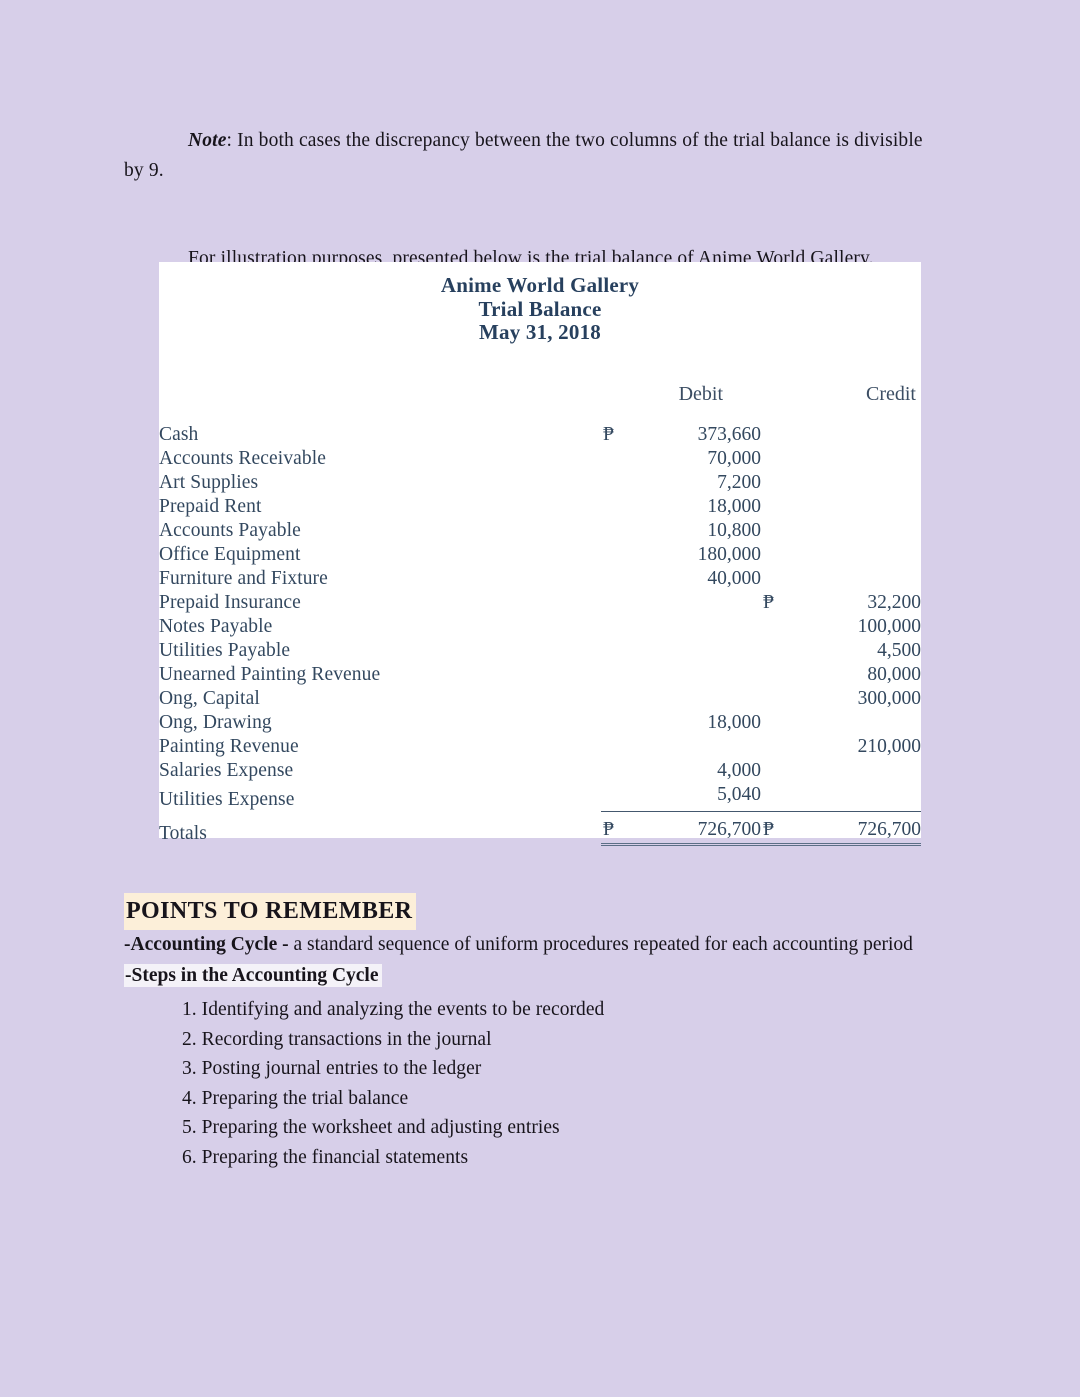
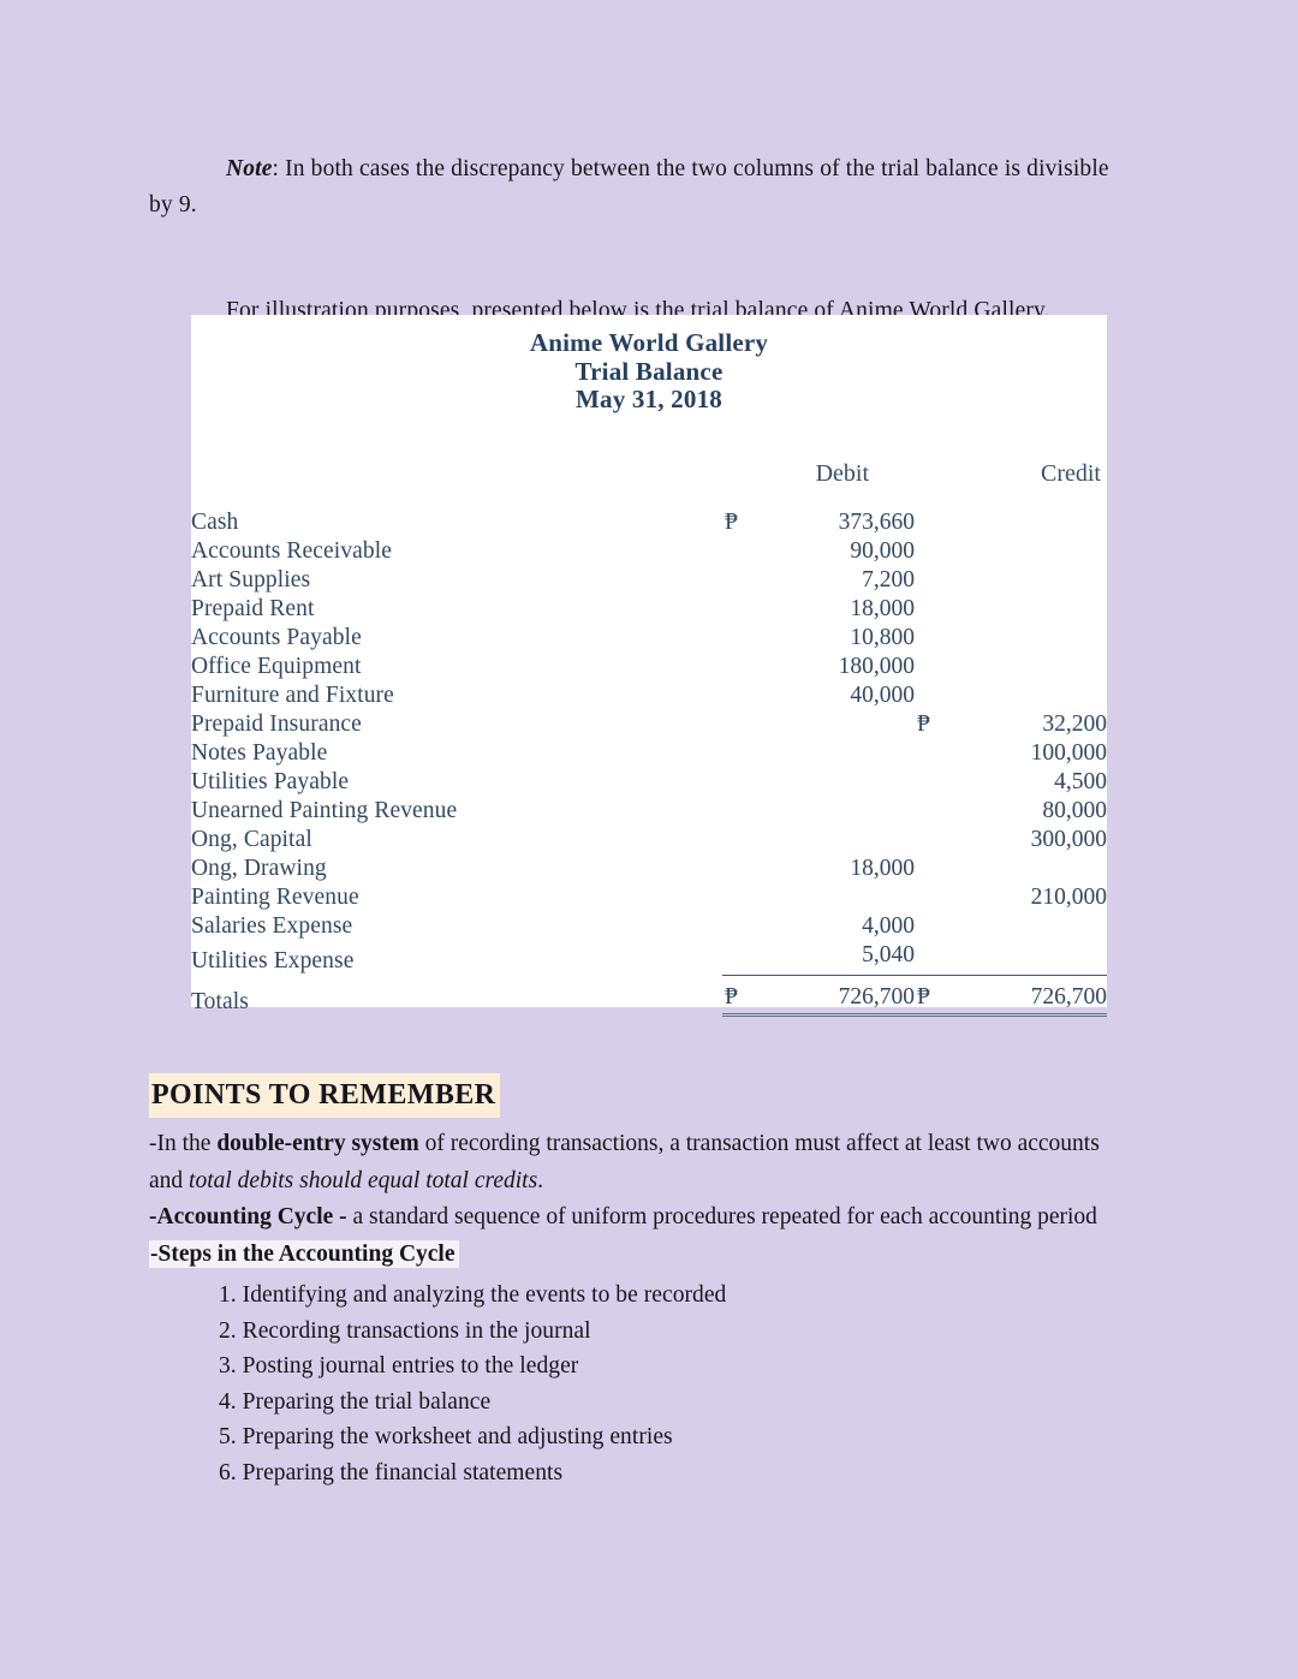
  Note: In both cases the discrepancy between the two columns of the trial balance is divisible by 9.
  For illustration purposes, presented below is the trial balance of Anime World Gallery.
  Anime World Gallery
  Trial Balance
  May 31, 2018
  Debit
  Credit
  Cash	₱ 373,660
- Accounts Receivable	70,000
+ Accounts Receivable	90,000
  Art Supplies	7,200
  Prepaid Rent	18,000
  Accounts Payable	10,800
  Office Equipment	180,000
  Furniture and Fixture	40,000
  Prepaid Insurance		₱ 32,200
  Notes Payable		100,000
  Utilities Payable		4,500
  Unearned Painting Revenue		80,000
  Ong, Capital		300,000
  Ong, Drawing	18,000
  Painting Revenue		210,000
  Salaries Expense	4,000
  Utilities Expense	5,040
  Totals	₱ 726,700	₱ 726,700
  POINTS TO REMEMBER
+ -In the double-entry system of recording transactions, a transaction must affect at least two accounts and total debits should equal total credits.
  -Accounting Cycle - a standard sequence of uniform procedures repeated for each accounting period
  -Steps in the Accounting Cycle
  1. Identifying and analyzing the events to be recorded
  2. Recording transactions in the journal
  3. Posting journal entries to the ledger
  4. Preparing the trial balance
  5. Preparing the worksheet and adjusting entries
  6. Preparing the financial statements
